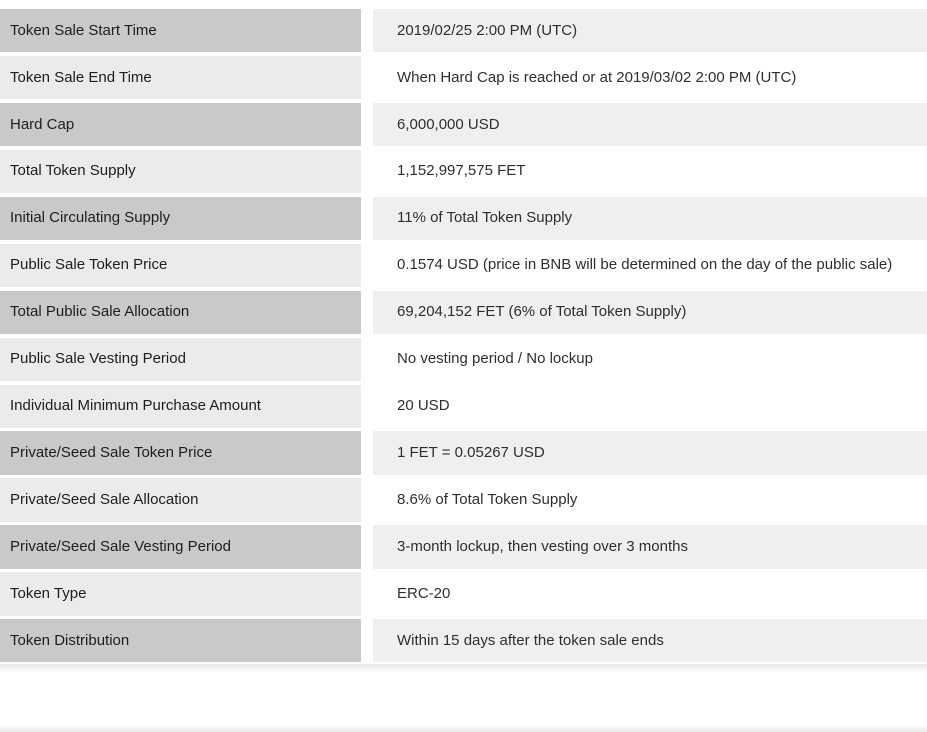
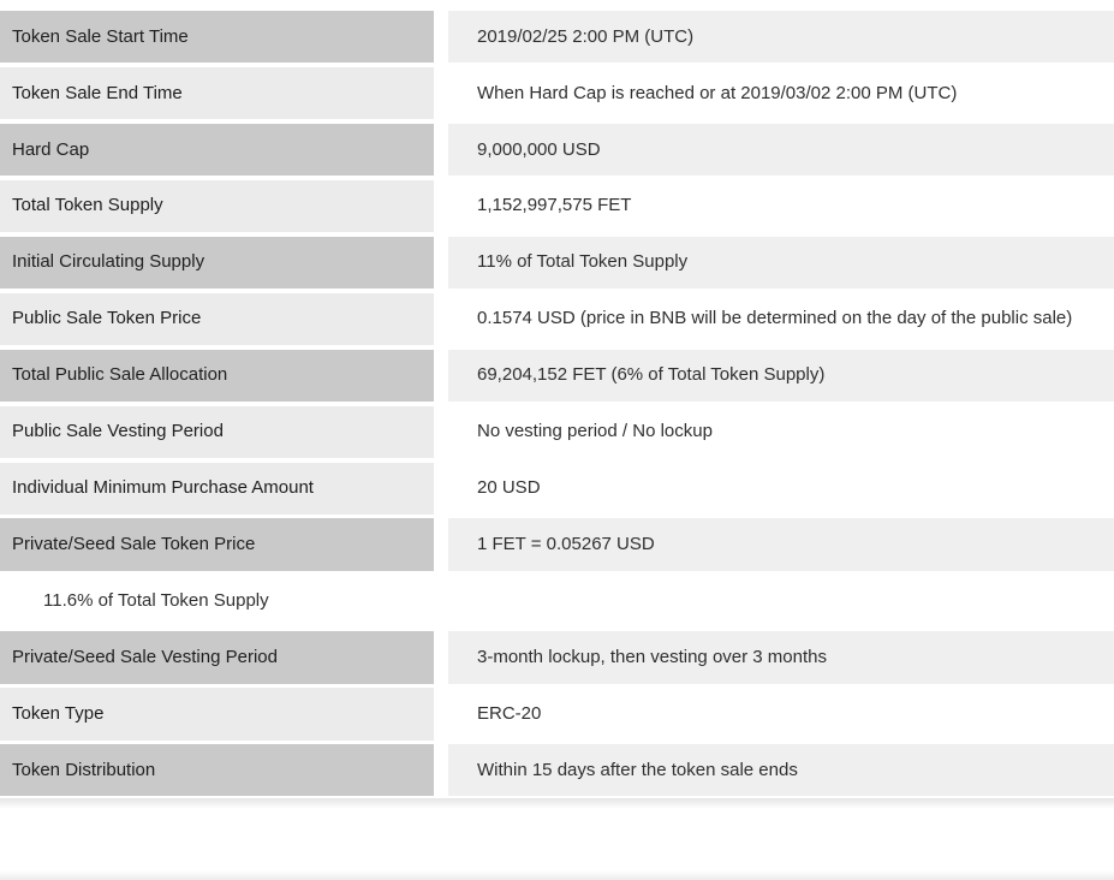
  Token Sale Start Time
  2019/02/25 2:00 PM (UTC)
  Token Sale End Time
  When Hard Cap is reached or at 2019/03/02 2:00 PM (UTC)
  Hard Cap
- 6,000,000 USD
+ 9,000,000 USD
  Total Token Supply
  1,152,997,575 FET
  Initial Circulating Supply
  11% of Total Token Supply
  Public Sale Token Price
  0.1574 USD (price in BNB will be determined on the day of the public sale)
  Total Public Sale Allocation
  69,204,152 FET (6% of Total Token Supply)
  Public Sale Vesting Period
  No vesting period / No lockup
  Individual Minimum Purchase Amount
  20 USD
  Private/Seed Sale Token Price
  1 FET = 0.05267 USD
- Private/Seed Sale Allocation
- 8.6% of Total Token Supply
+ 11.6% of Total Token Supply
  Private/Seed Sale Vesting Period
  3-month lockup, then vesting over 3 months
  Token Type
  ERC-20
  Token Distribution
  Within 15 days after the token sale ends
